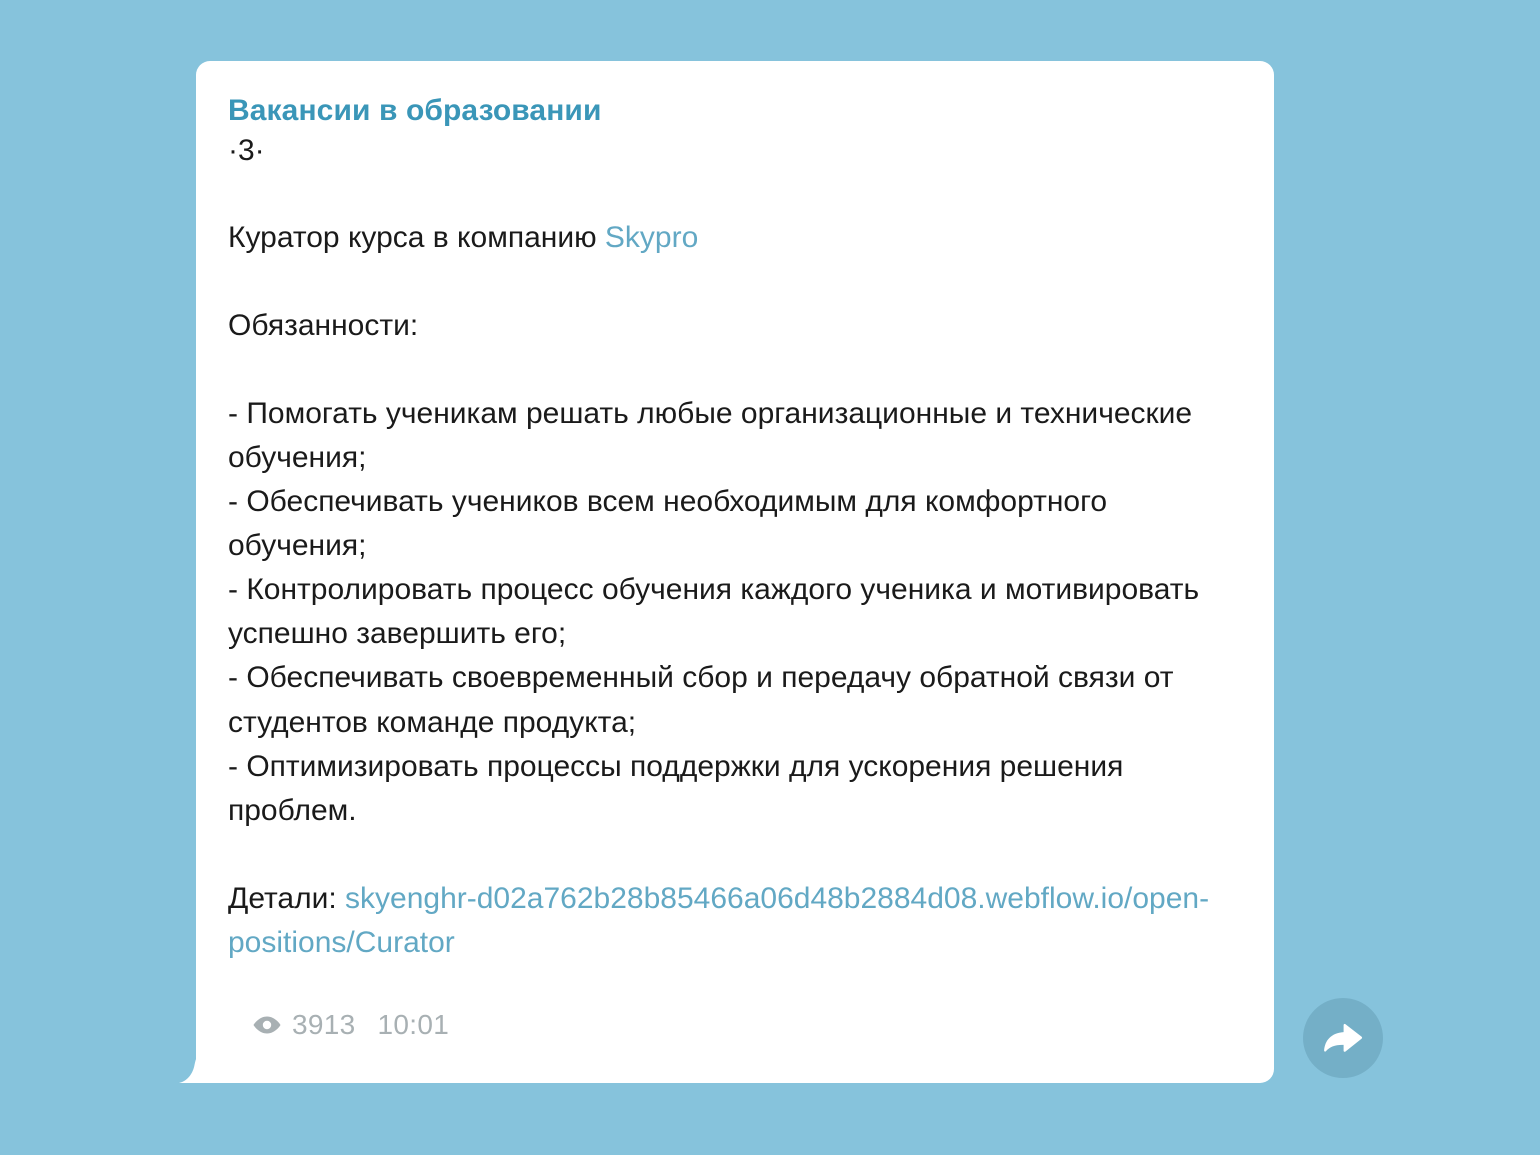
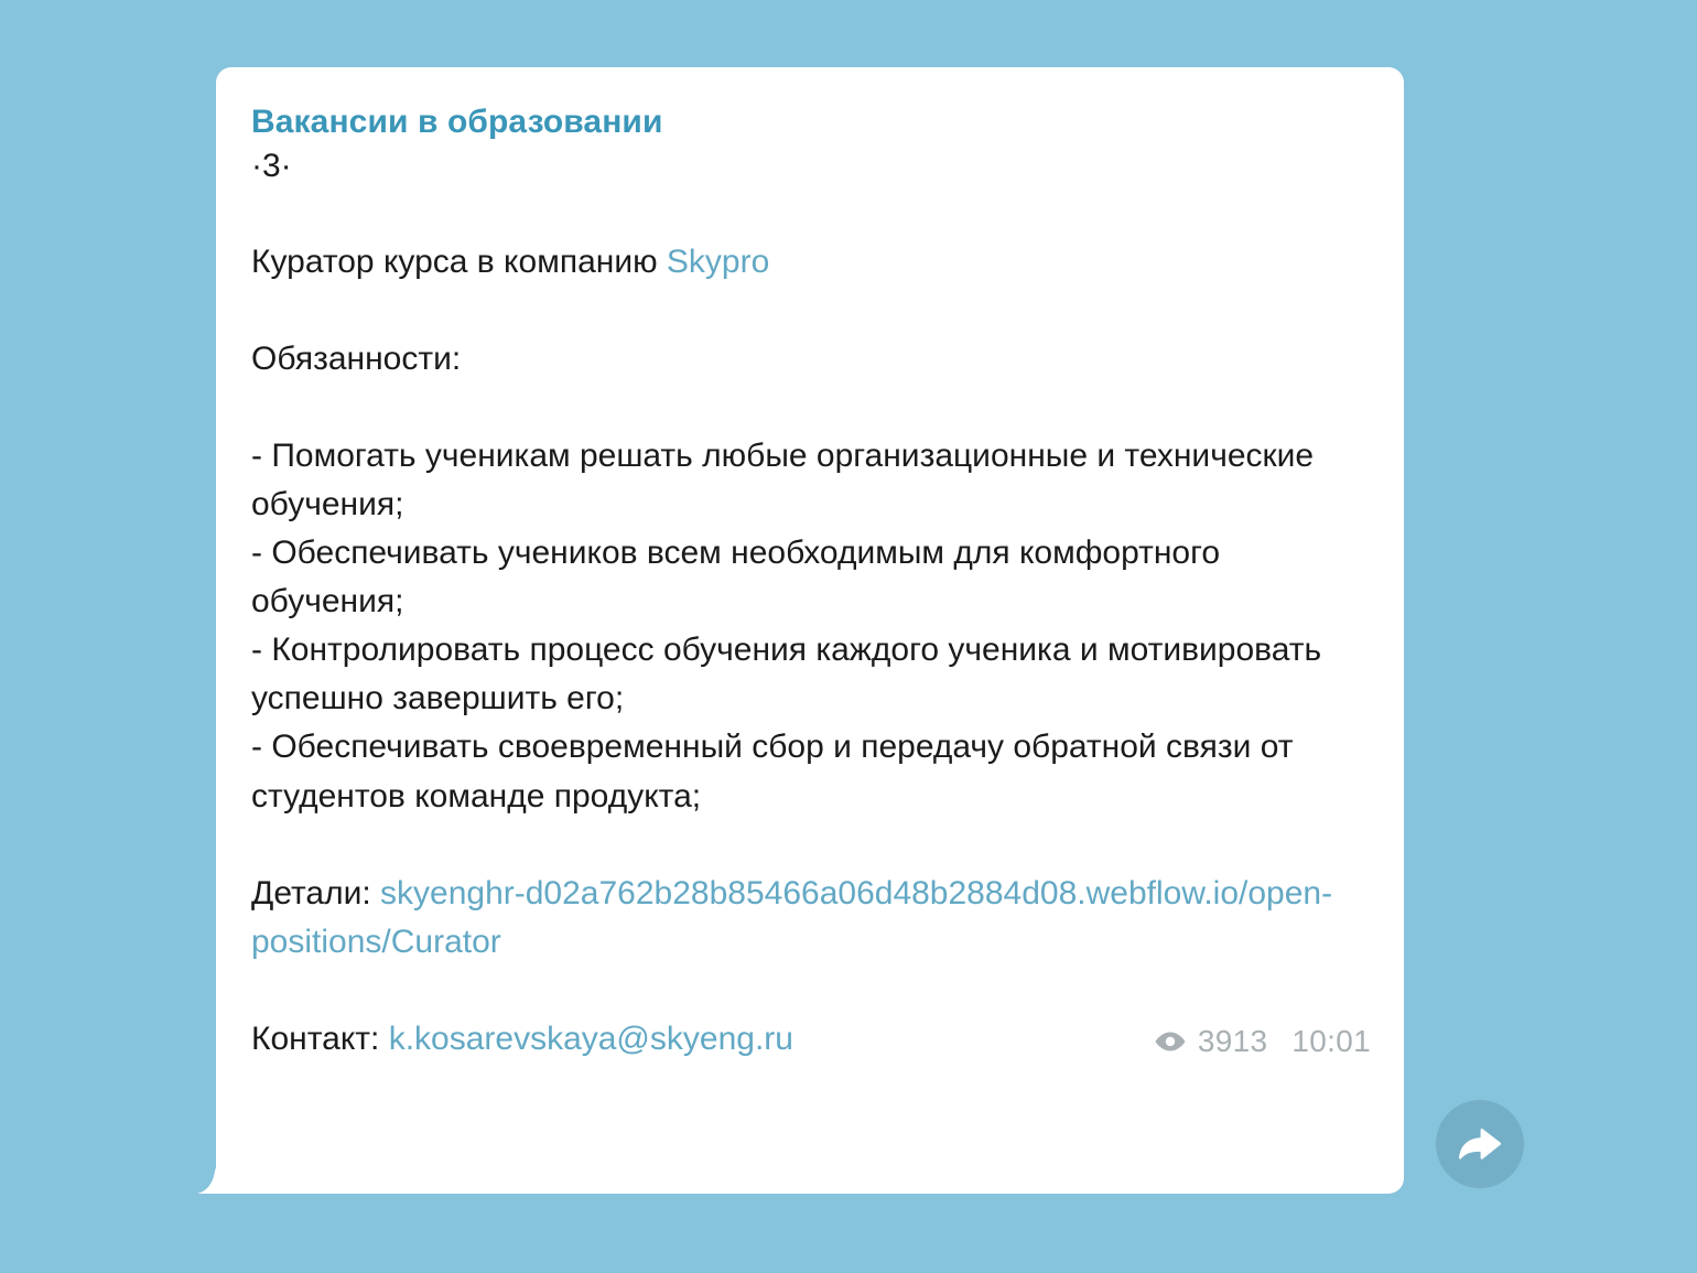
  Вакансии в образовании
  ·3·
  Куратор курса в компанию Skypro
  Обязанности:
  - Помогать ученикам решать любые организационные и технические обучения;
  - Обеспечивать учеников всем необходимым для комфортного обучения;
  - Контролировать процесс обучения каждого ученика и мотивировать успешно завершить его;
  - Обеспечивать своевременный сбор и передачу обратной связи от студентов команде продукта;
- - Оптимизировать процессы поддержки для ускорения решения проблем.
  Детали: skyenghr-d02a762b28b85466a06d48b2884d08.webflow.io/open-positions/Curator
+ Контакт: k.kosarevskaya@skyeng.ru
  3913
  10:01
